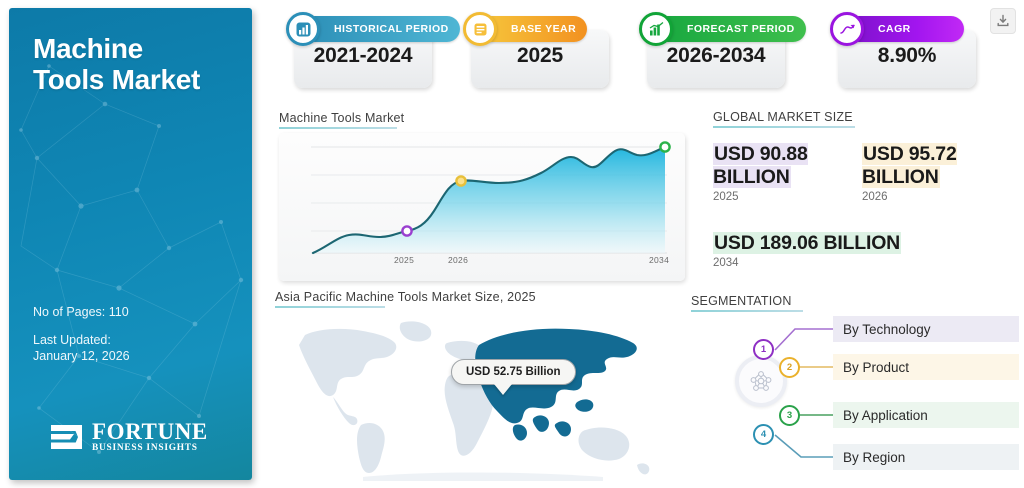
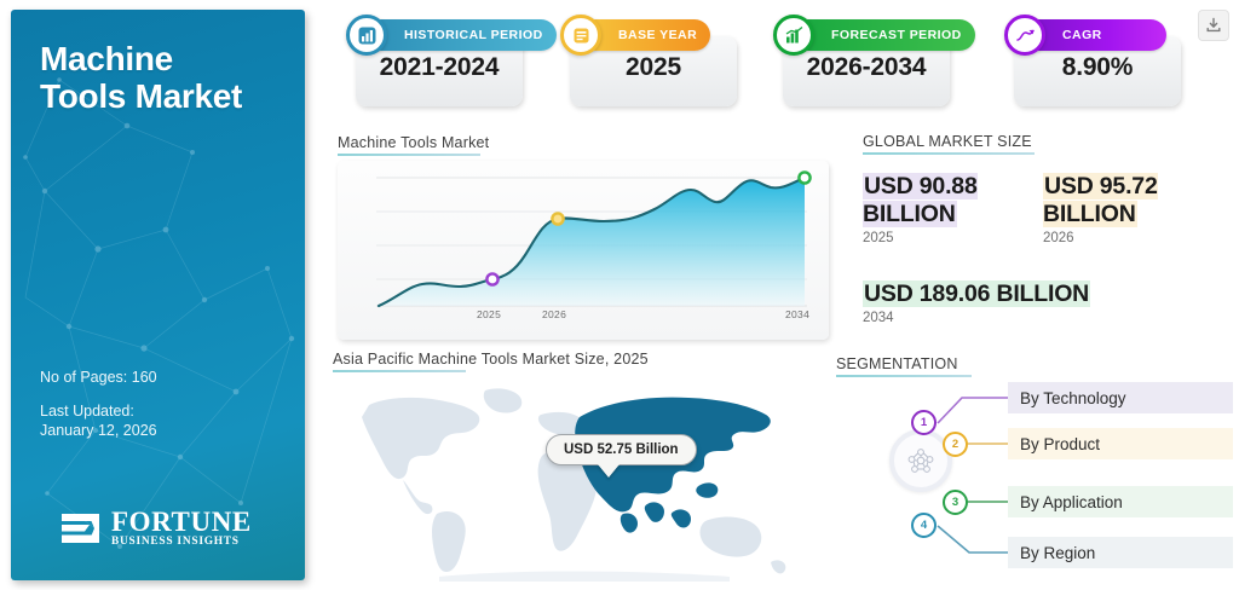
  Machine
  Tools Market
- No of Pages: 110
+ No of Pages: 160
  Last Updated:
  January 12, 2026
  FORTUNE
  BUSINESS INSIGHTS
  HISTORICAL PERIOD
  2021-2024
  BASE YEAR
  2025
  FORECAST PERIOD
  2026-2034
  CAGR
  8.90%
  Machine Tools Market
  2025
  2026
  2034
  GLOBAL MARKET SIZE
  USD 90.88 BILLION
  2025
  USD 95.72 BILLION
  2026
  USD 189.06 BILLION
  2034
  Asia Pacific Machine Tools Market Size, 2025
  USD 52.75 Billion
  SEGMENTATION
  1
  By Technology
  2
  By Product
  3
  By Application
  4
  By Region
